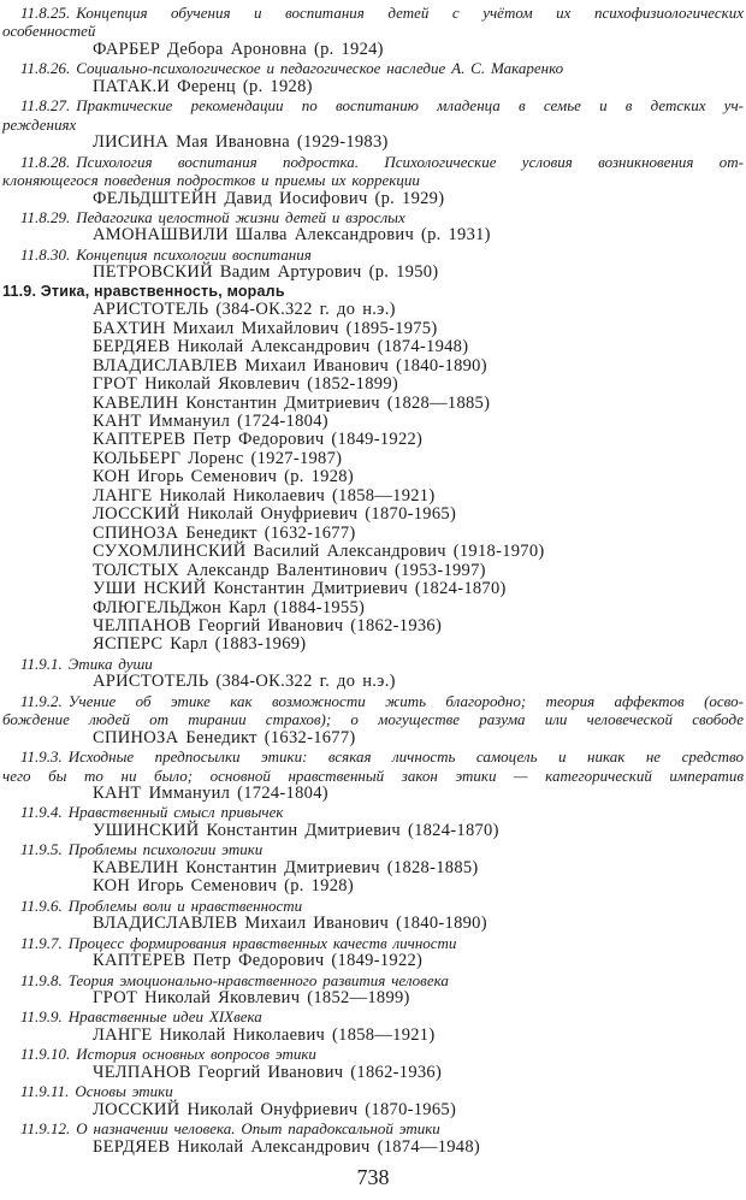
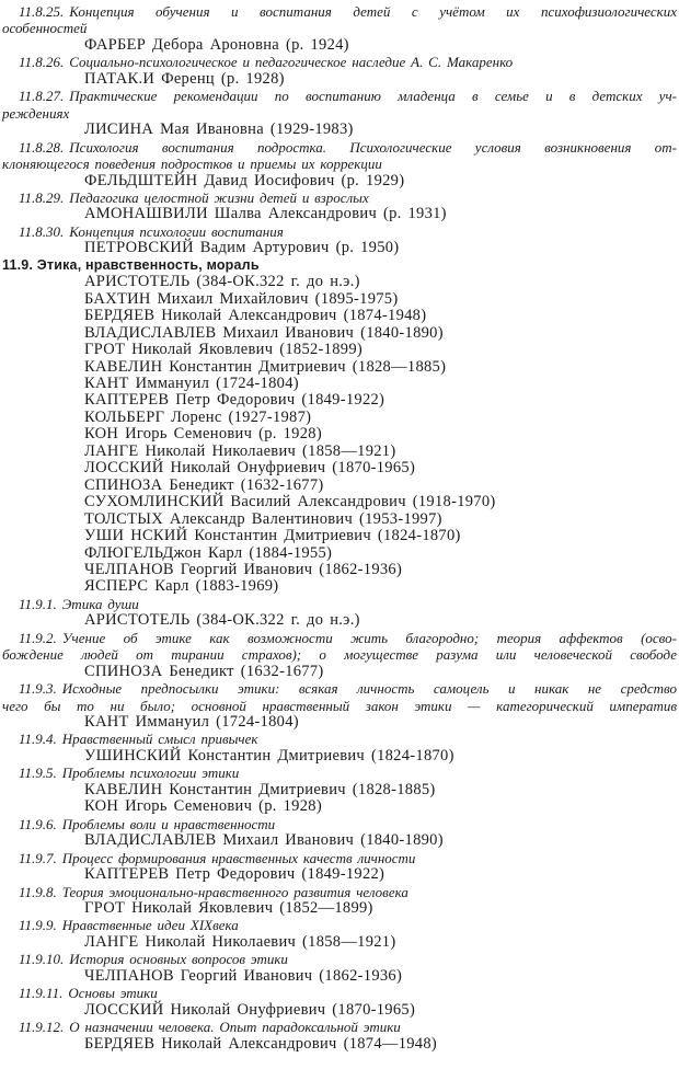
  11.8.25. Концепция обучения и воспитания детей с учётом их психофизиологических
  особенностей
  ФАРБЕР Дебора Ароновна (р. 1924)
  11.8.26. Социально-психологическое и педагогическое наследие А. С. Макаренко
  ПАТАК.И Ференц (р. 1928)
  11.8.27. Практические рекомендации по воспитанию младенца в семье и в детских уч-
  реждениях
  ЛИСИНА Мая Ивановна (1929-1983)
  11.8.28. Психология воспитания подростка. Психологические условия возникновения от-
  клоняющегося поведения подростков и приемы их коррекции
  ФЕЛЬДШТЕЙН Давид Иосифович (р. 1929)
  11.8.29. Педагогика целостной жизни детей и взрослых
  АМОНАШВИЛИ Шалва Александрович (р. 1931)
  11.8.30. Концепция психологии воспитания
  ПЕТРОВСКИЙ Вадим Артурович (р. 1950)
  11.9. Этика, нравственность, мораль
  АРИСТОТЕЛЬ (384-ОК.322 г. до н.э.)
  БАХТИН Михаил Михайлович (1895-1975)
  БЕРДЯЕВ Николай Александрович (1874-1948)
  ВЛАДИСЛАВЛЕВ Михаил Иванович (1840-1890)
  ГРОТ Николай Яковлевич (1852-1899)
  КАВЕЛИН Константин Дмитриевич (1828—1885)
  КАНТ Иммануил (1724-1804)
  КАПТЕРЕВ Петр Федорович (1849-1922)
  КОЛЬБЕРГ Лоренс (1927-1987)
  КОН Игорь Семенович (р. 1928)
  ЛАНГЕ Николай Николаевич (1858—1921)
  ЛОССКИЙ Николай Онуфриевич (1870-1965)
  СПИНОЗА Бенедикт (1632-1677)
  СУХОМЛИНСКИЙ Василий Александрович (1918-1970)
  ТОЛСТЫХ Александр Валентинович (1953-1997)
  УШИ НСКИЙ Константин Дмитриевич (1824-1870)
  ФЛЮГЕЛЬДжон Карл (1884-1955)
  ЧЕЛПАНОВ Георгий Иванович (1862-1936)
  ЯСПЕРС Карл (1883-1969)
  11.9.1. Этика души
  АРИСТОТЕЛЬ (384-ОК.322 г. до н.э.)
  11.9.2. Учение об этике как возможности жить благородно; теория аффектов (осво-
  бождение людей от тирании страхов); о могуществе разума или человеческой свободе
  СПИНОЗА Бенедикт (1632-1677)
  11.9.3. Исходные предпосылки этики: всякая личность самоцель и никак не средство
  чего бы то ни было; основной нравственный закон этики — категорический императив
  КАНТ Иммануил (1724-1804)
  11.9.4. Нравственный смысл привычек
  УШИНСКИЙ Константин Дмитриевич (1824-1870)
  11.9.5. Проблемы психологии этики
  КАВЕЛИН Константин Дмитриевич (1828-1885)
  КОН Игорь Семенович (р. 1928)
  11.9.6. Проблемы воли и нравственности
  ВЛАДИСЛАВЛЕВ Михаил Иванович (1840-1890)
  11.9.7. Процесс формирования нравственных качеств личности
  КАПТЕРЕВ Петр Федорович (1849-1922)
  11.9.8. Теория эмоционально-нравственного развития человека
  ГРОТ Николай Яковлевич (1852—1899)
  11.9.9. Нравственные идеи XIXвека
  ЛАНГЕ Николай Николаевич (1858—1921)
  11.9.10. История основных вопросов этики
  ЧЕЛПАНОВ Георгий Иванович (1862-1936)
  11.9.11. Основы этики
  ЛОССКИЙ Николай Онуфриевич (1870-1965)
  11.9.12. О назначении человека. Опыт парадоксальной этики
  БЕРДЯЕВ Николай Александрович (1874—1948)
- 738
